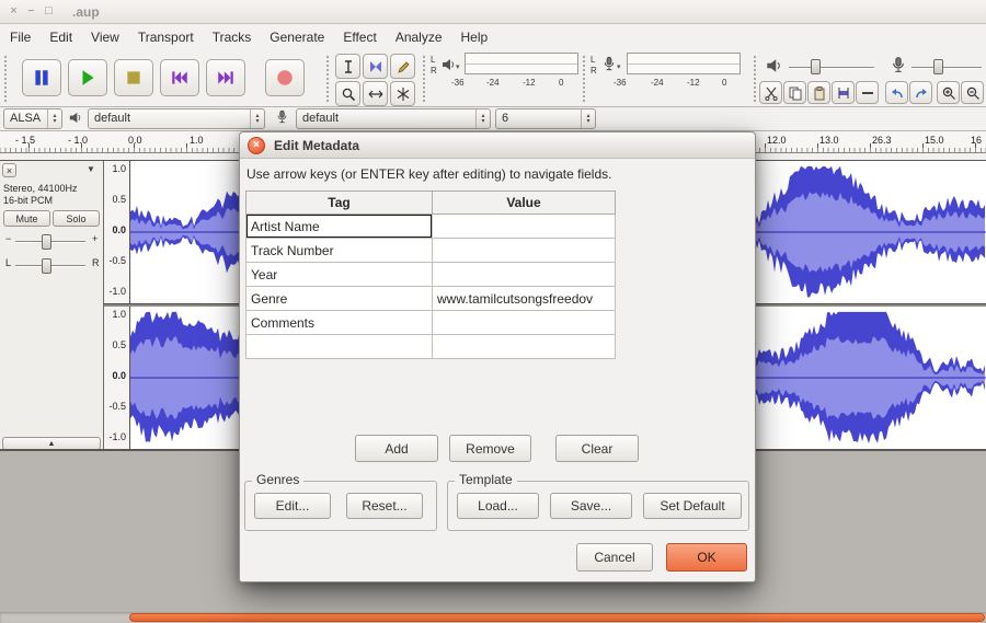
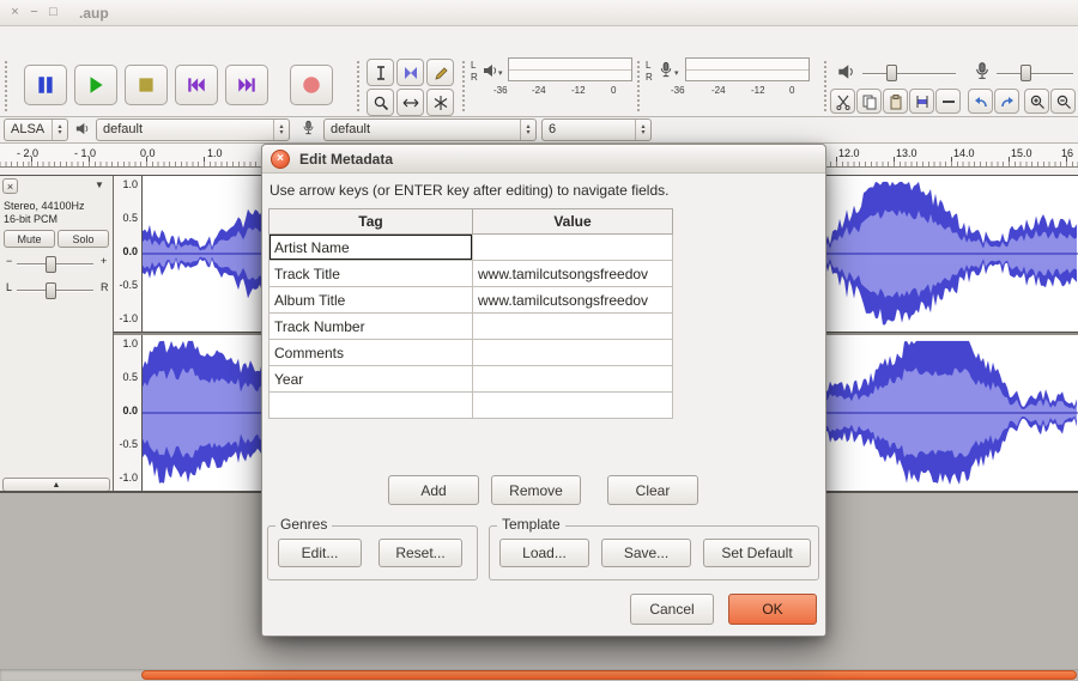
  ×
  −
  □
  .aup
- File
- Edit
- View
- Transport
- Tracks
- Generate
- Effect
- Analyze
- Help
  L
  R
  -36
  -24
  -12
  0
  L
  R
  -36
  -24
  -12
  0
  ALSA
  default
  default
  6
- - 1.5
+ - 2.0
  - 1.0
  0.0
  1.0
  12.0
  13.0
- 26.3
+ 14.0
  15.0
  16
  ×
  ▼
  Stereo, 44100Hz
  16-bit PCM
  Mute
  Solo
  −
  +
  L
  R
  1.0
  0.5
  0.0
  -0.5
  -1.0
  1.0
  0.5
  0.0
  -0.5
  -1.0
  ×
  Edit Metadata
  Use arrow keys (or ENTER key after editing) to navigate fields.
  Tag	Value
  Artist Name
+ Track Title	www.tamilcutsongsfreedov
+ Album Title	www.tamilcutsongsfreedov
  Track Number
- Year
+ Comments
- Genre	www.tamilcutsongsfreedov
- Comments
+ Year
  Add
  Remove
  Clear
  Genres
  Edit...
  Reset...
  Template
  Load...
  Save...
  Set Default
  Cancel
  OK
